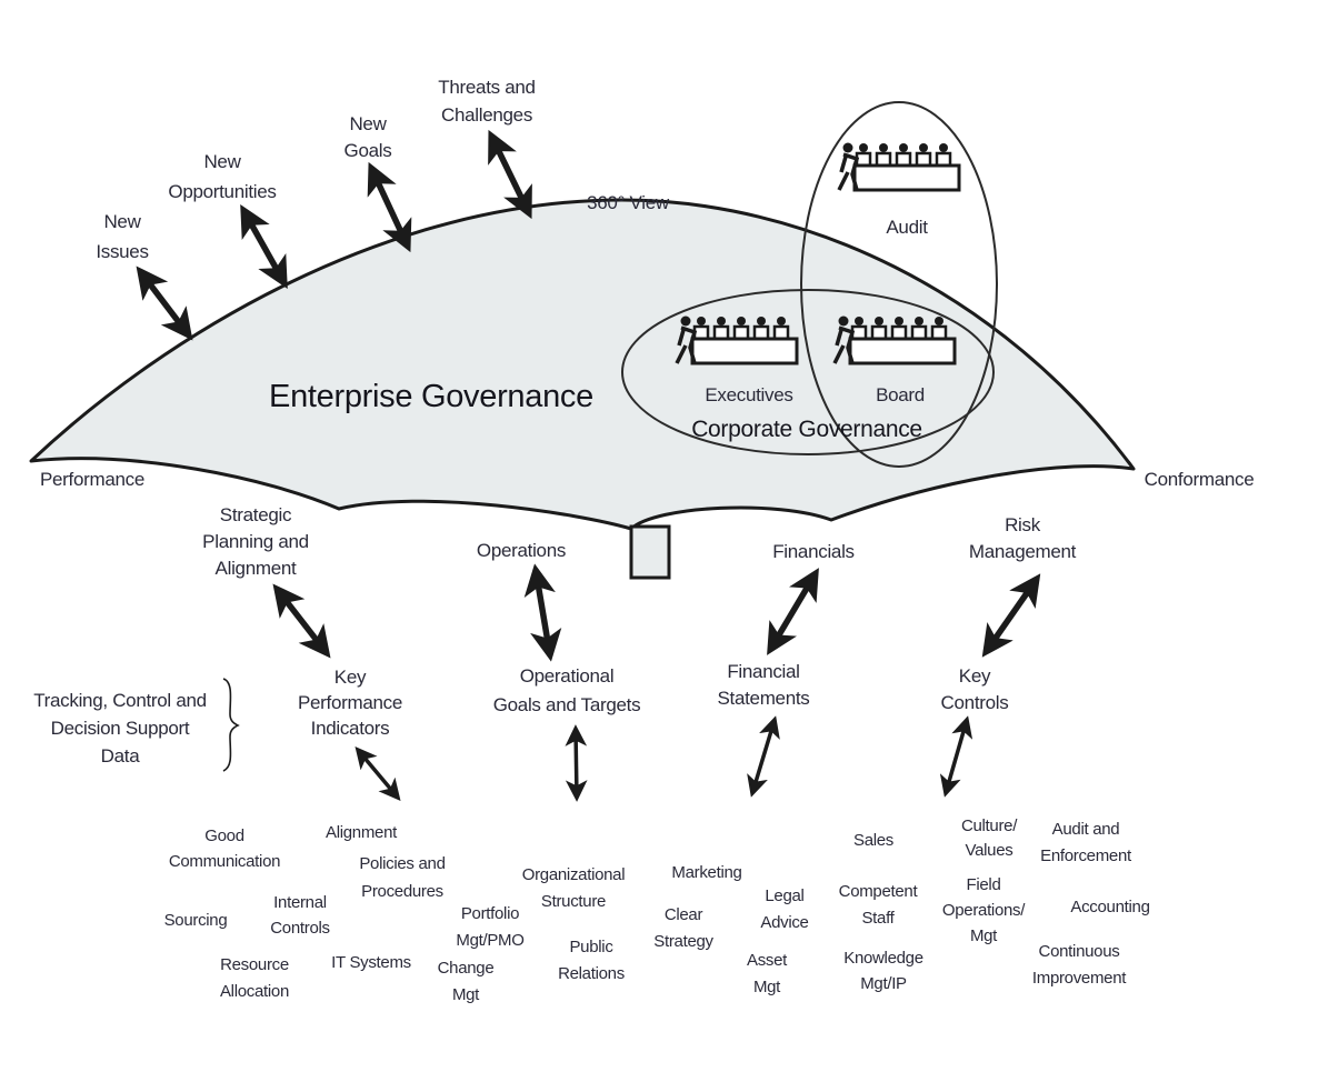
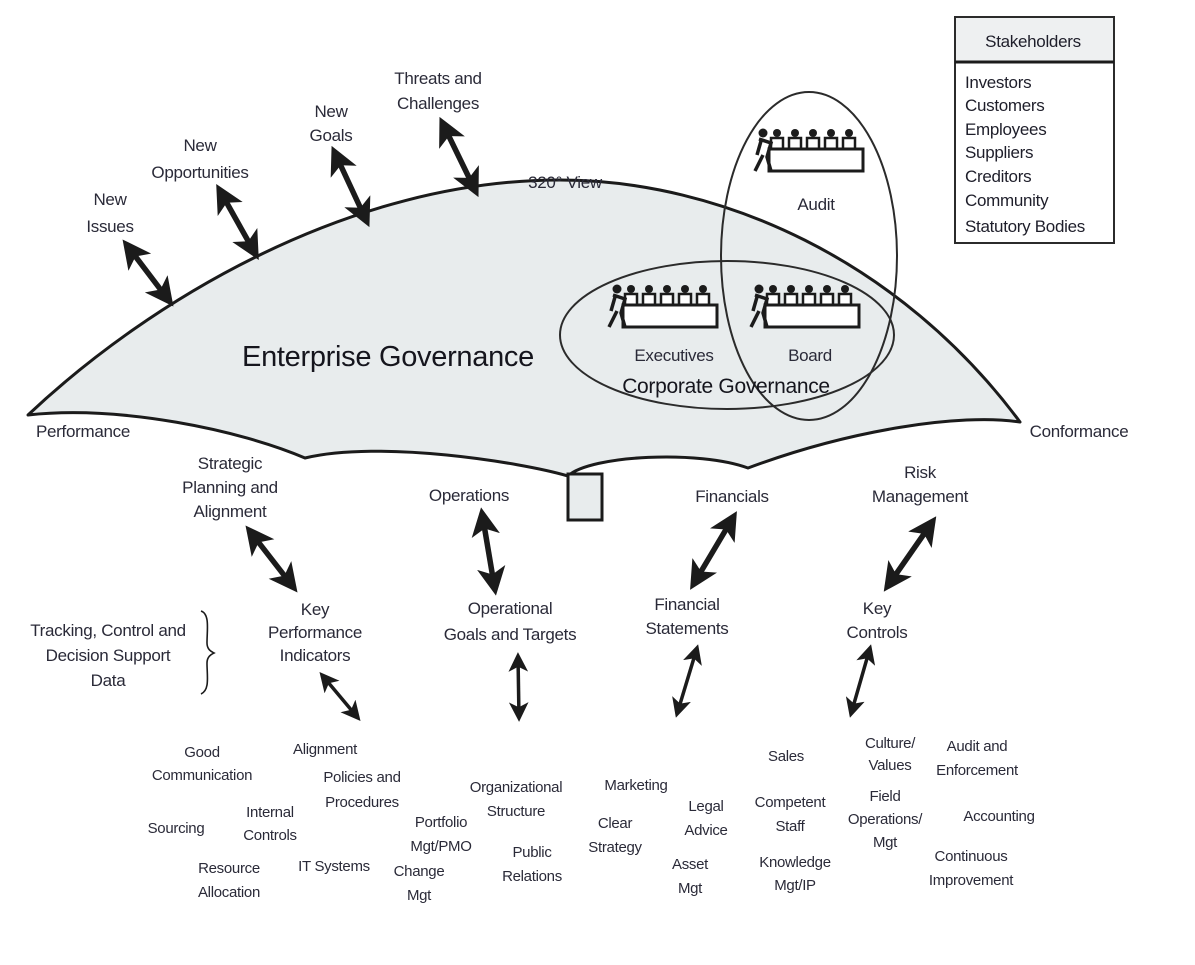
- 360° View
+ 320° View
  Enterprise Governance
  Audit
  Executives
  Board
  Corporate Governance
  Performance
  Conformance
  New
  Issues
  New
  Opportunities
  New
  Goals
  Threats and
  Challenges
  Strategic
  Planning and
  Alignment
  Operations
  Financials
  Risk
  Management
  Key
  Performance
  Indicators
  Operational
  Goals and Targets
  Financial
  Statements
  Key
  Controls
  Tracking, Control and
  Decision Support
  Data
+ Stakeholders
+ Investors
+ Customers
+ Employees
+ Suppliers
+ Creditors
+ Community
+ Statutory Bodies
  Good
  Communication
  Alignment
  Policies and
  Procedures
  Sourcing
  Internal
  Controls
  Resource
  Allocation
  IT Systems
  Portfolio
  Mgt/PMO
  Change
  Mgt
  Organizational
  Structure
  Public
  Relations
  Marketing
  Clear
  Strategy
  Legal
  Advice
  Asset
  Mgt
  Sales
  Competent
  Staff
  Knowledge
  Mgt/IP
  Culture/
  Values
  Field
  Operations/
  Mgt
  Audit and
  Enforcement
  Accounting
  Continuous
  Improvement
